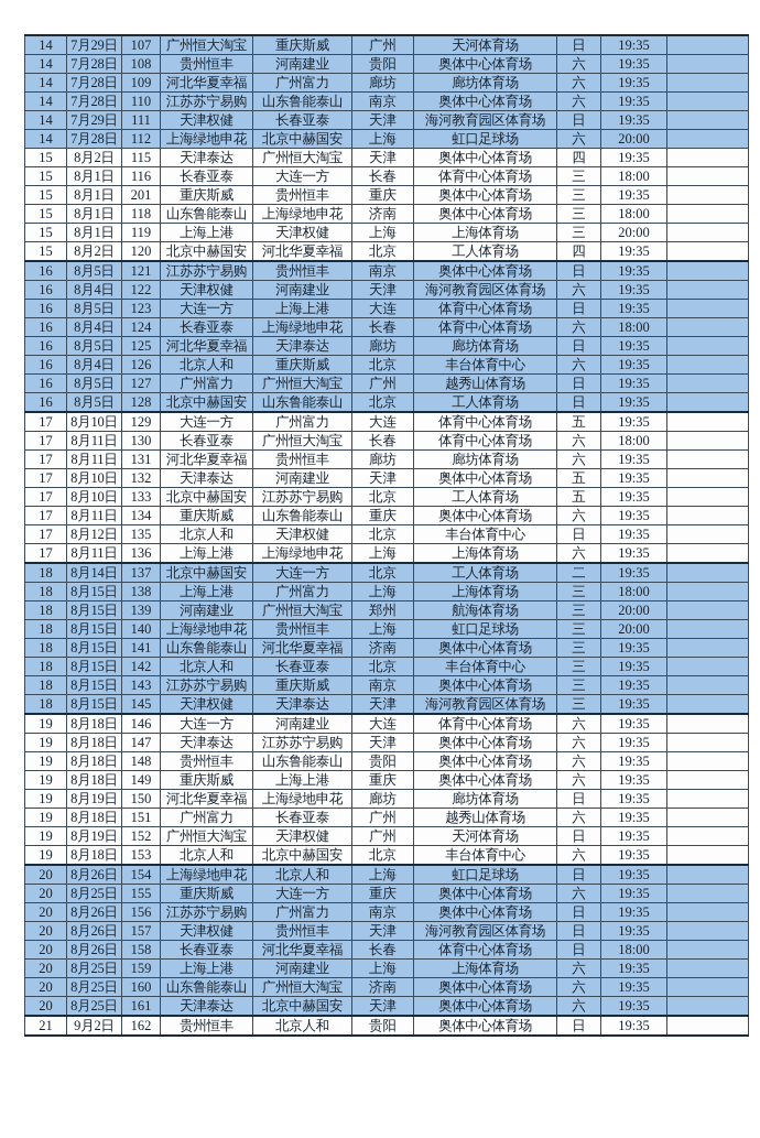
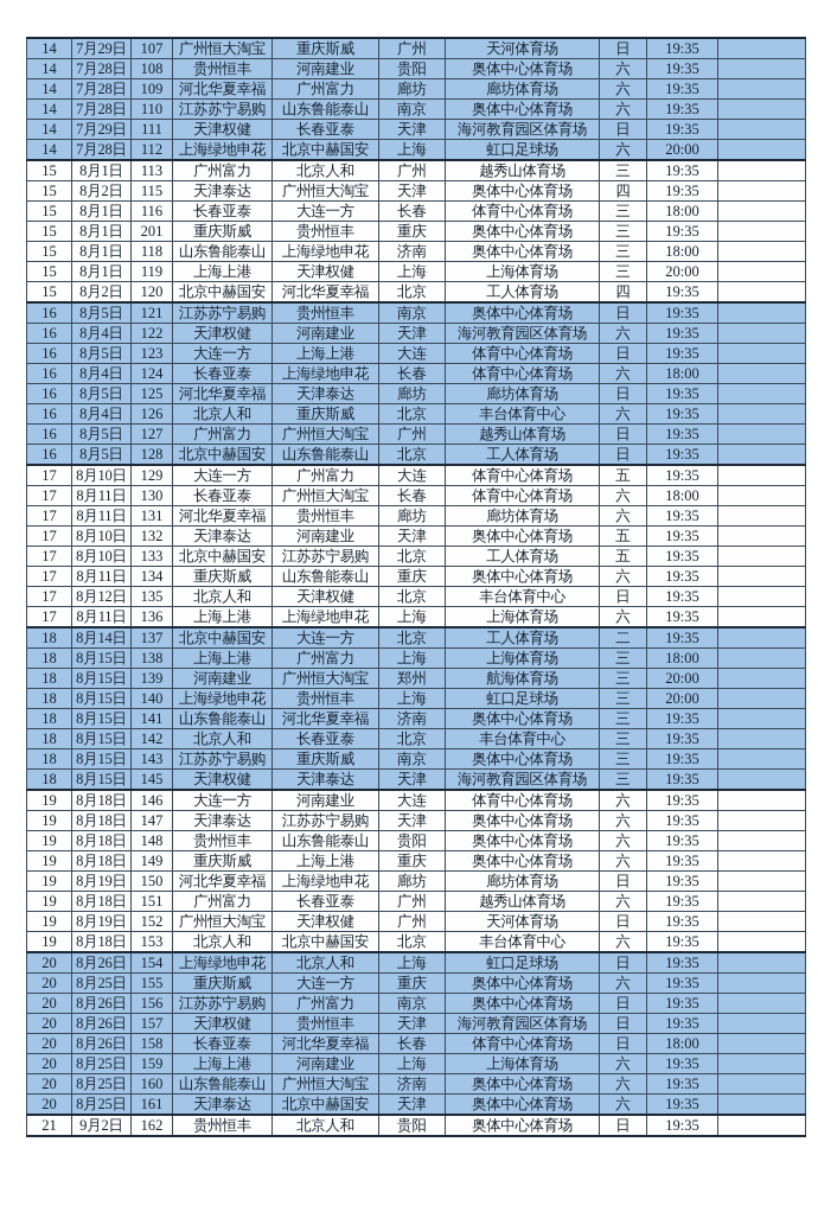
  14	7月29日	107	广州恒大淘宝	重庆斯威	广州	天河体育场	日	19:35
  14	7月28日	108	贵州恒丰	河南建业	贵阳	奥体中心体育场	六	19:35
  14	7月28日	109	河北华夏幸福	广州富力	廊坊	廊坊体育场	六	19:35
  14	7月28日	110	江苏苏宁易购	山东鲁能泰山	南京	奥体中心体育场	六	19:35
  14	7月29日	111	天津权健	长春亚泰	天津	海河教育园区体育场	日	19:35
  14	7月28日	112	上海绿地申花	北京中赫国安	上海	虹口足球场	六	20:00
+ 15	8月1日	113	广州富力	北京人和	广州	越秀山体育场	三	19:35
  15	8月2日	115	天津泰达	广州恒大淘宝	天津	奥体中心体育场	四	19:35
  15	8月1日	116	长春亚泰	大连一方	长春	体育中心体育场	三	18:00
  15	8月1日	201	重庆斯威	贵州恒丰	重庆	奥体中心体育场	三	19:35
  15	8月1日	118	山东鲁能泰山	上海绿地申花	济南	奥体中心体育场	三	18:00
  15	8月1日	119	上海上港	天津权健	上海	上海体育场	三	20:00
  15	8月2日	120	北京中赫国安	河北华夏幸福	北京	工人体育场	四	19:35
  16	8月5日	121	江苏苏宁易购	贵州恒丰	南京	奥体中心体育场	日	19:35
  16	8月4日	122	天津权健	河南建业	天津	海河教育园区体育场	六	19:35
  16	8月5日	123	大连一方	上海上港	大连	体育中心体育场	日	19:35
  16	8月4日	124	长春亚泰	上海绿地申花	长春	体育中心体育场	六	18:00
  16	8月5日	125	河北华夏幸福	天津泰达	廊坊	廊坊体育场	日	19:35
  16	8月4日	126	北京人和	重庆斯威	北京	丰台体育中心	六	19:35
  16	8月5日	127	广州富力	广州恒大淘宝	广州	越秀山体育场	日	19:35
  16	8月5日	128	北京中赫国安	山东鲁能泰山	北京	工人体育场	日	19:35
  17	8月10日	129	大连一方	广州富力	大连	体育中心体育场	五	19:35
  17	8月11日	130	长春亚泰	广州恒大淘宝	长春	体育中心体育场	六	18:00
  17	8月11日	131	河北华夏幸福	贵州恒丰	廊坊	廊坊体育场	六	19:35
  17	8月10日	132	天津泰达	河南建业	天津	奥体中心体育场	五	19:35
  17	8月10日	133	北京中赫国安	江苏苏宁易购	北京	工人体育场	五	19:35
  17	8月11日	134	重庆斯威	山东鲁能泰山	重庆	奥体中心体育场	六	19:35
  17	8月12日	135	北京人和	天津权健	北京	丰台体育中心	日	19:35
  17	8月11日	136	上海上港	上海绿地申花	上海	上海体育场	六	19:35
  18	8月14日	137	北京中赫国安	大连一方	北京	工人体育场	二	19:35
  18	8月15日	138	上海上港	广州富力	上海	上海体育场	三	18:00
  18	8月15日	139	河南建业	广州恒大淘宝	郑州	航海体育场	三	20:00
  18	8月15日	140	上海绿地申花	贵州恒丰	上海	虹口足球场	三	20:00
  18	8月15日	141	山东鲁能泰山	河北华夏幸福	济南	奥体中心体育场	三	19:35
  18	8月15日	142	北京人和	长春亚泰	北京	丰台体育中心	三	19:35
  18	8月15日	143	江苏苏宁易购	重庆斯威	南京	奥体中心体育场	三	19:35
  18	8月15日	145	天津权健	天津泰达	天津	海河教育园区体育场	三	19:35
  19	8月18日	146	大连一方	河南建业	大连	体育中心体育场	六	19:35
  19	8月18日	147	天津泰达	江苏苏宁易购	天津	奥体中心体育场	六	19:35
  19	8月18日	148	贵州恒丰	山东鲁能泰山	贵阳	奥体中心体育场	六	19:35
  19	8月18日	149	重庆斯威	上海上港	重庆	奥体中心体育场	六	19:35
  19	8月19日	150	河北华夏幸福	上海绿地申花	廊坊	廊坊体育场	日	19:35
  19	8月18日	151	广州富力	长春亚泰	广州	越秀山体育场	六	19:35
  19	8月19日	152	广州恒大淘宝	天津权健	广州	天河体育场	日	19:35
  19	8月18日	153	北京人和	北京中赫国安	北京	丰台体育中心	六	19:35
  20	8月26日	154	上海绿地申花	北京人和	上海	虹口足球场	日	19:35
  20	8月25日	155	重庆斯威	大连一方	重庆	奥体中心体育场	六	19:35
  20	8月26日	156	江苏苏宁易购	广州富力	南京	奥体中心体育场	日	19:35
  20	8月26日	157	天津权健	贵州恒丰	天津	海河教育园区体育场	日	19:35
  20	8月26日	158	长春亚泰	河北华夏幸福	长春	体育中心体育场	日	18:00
  20	8月25日	159	上海上港	河南建业	上海	上海体育场	六	19:35
  20	8月25日	160	山东鲁能泰山	广州恒大淘宝	济南	奥体中心体育场	六	19:35
  20	8月25日	161	天津泰达	北京中赫国安	天津	奥体中心体育场	六	19:35
  21	9月2日	162	贵州恒丰	北京人和	贵阳	奥体中心体育场	日	19:35
